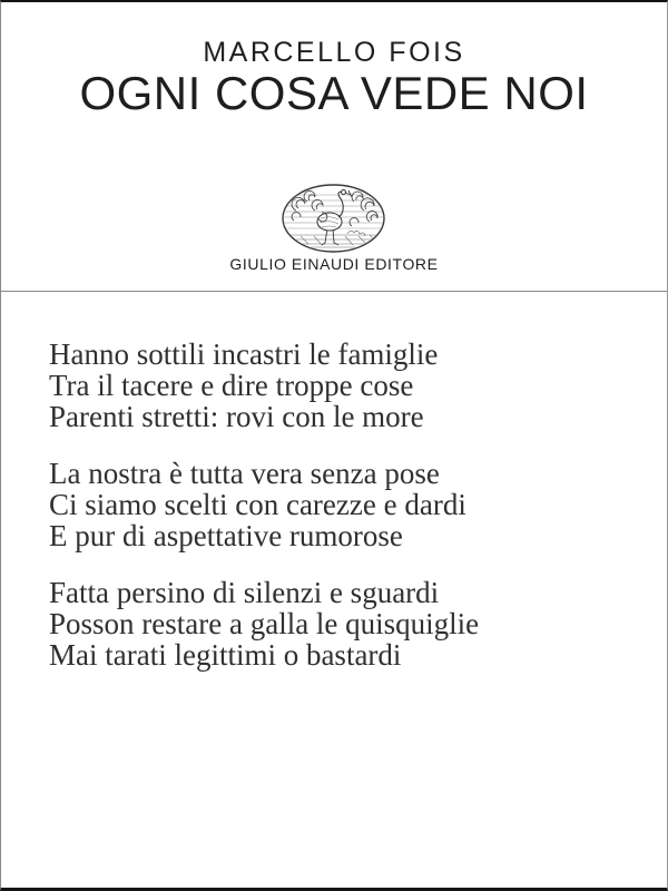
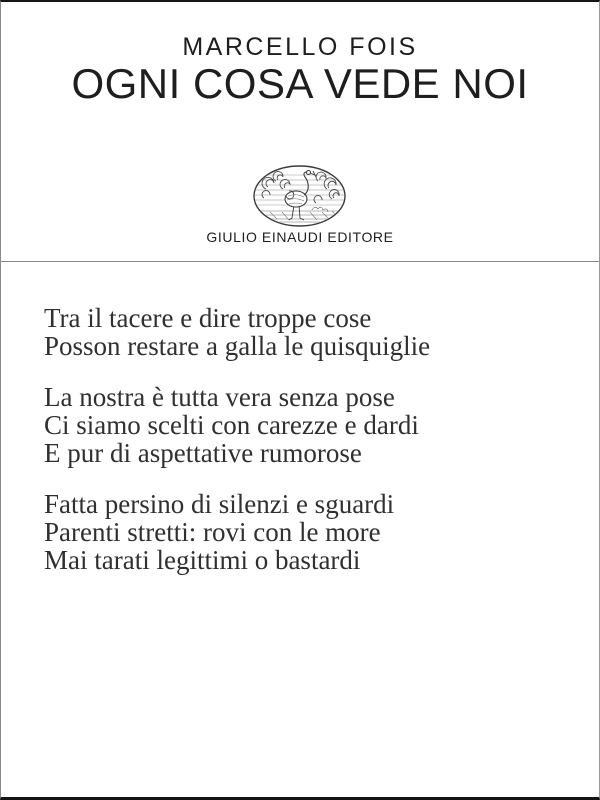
  MARCELLO FOIS
  OGNI COSA VEDE NOI
  GIULIO EINAUDI EDITORE
- Hanno sottili incastri le famiglie
  Tra il tacere e dire troppe cose
- Parenti stretti: rovi con le more
+ Posson restare a galla le quisquiglie
  La nostra è tutta vera senza pose
  Ci siamo scelti con carezze e dardi
  E pur di aspettative rumorose
  Fatta persino di silenzi e sguardi
- Posson restare a galla le quisquiglie
+ Parenti stretti: rovi con le more
  Mai tarati legittimi o bastardi
